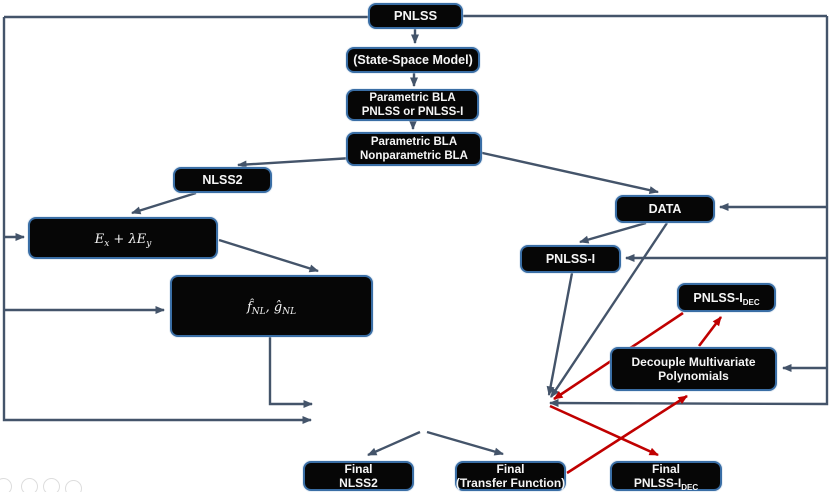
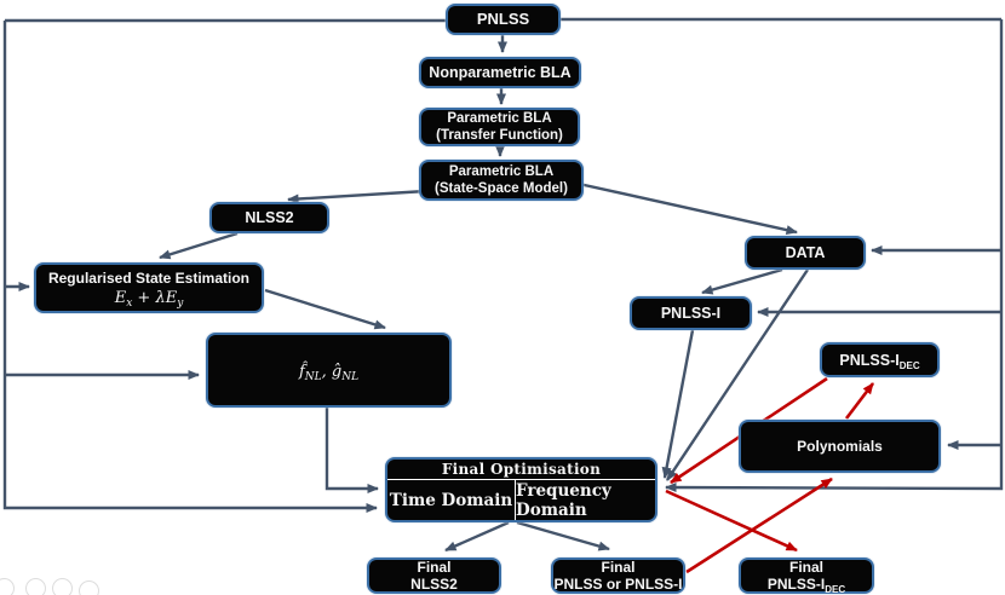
  PNLSS
- (State-Space Model)
+ Nonparametric BLA
  Parametric BLA
- PNLSS or PNLSS-I
+ (Transfer Function)
  Parametric BLA
- Nonparametric BLA
+ (State-Space Model)
  NLSS2
+ Regularised State Estimation
  Ex + λEy
  f̂NL, ĝNL
  DATA
  PNLSS-I
  PNLSS-IDEC
- Decouple Multivariate
  Polynomials
  Final
  NLSS2
  Final
- (Transfer Function)
+ PNLSS or PNLSS-I
  Final
  PNLSS-IDEC
+ Final Optimisation
+ Time Domain
+ Frequency Domain
